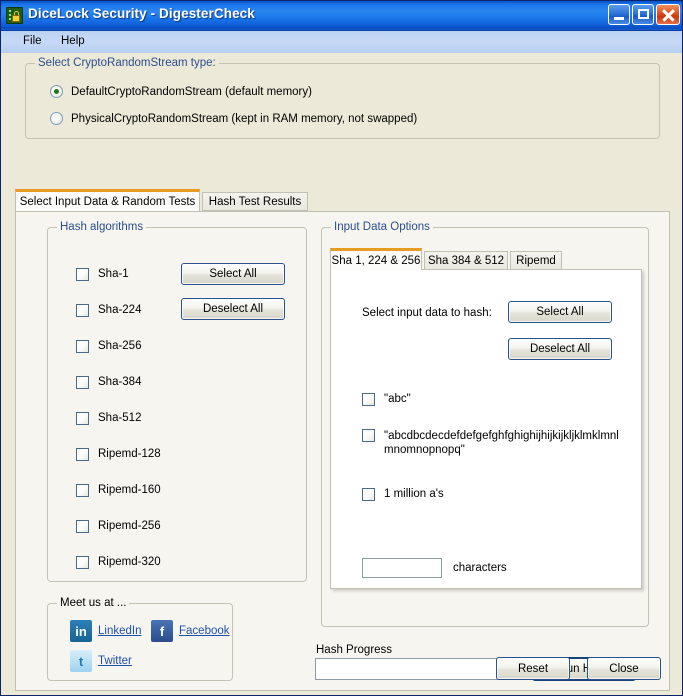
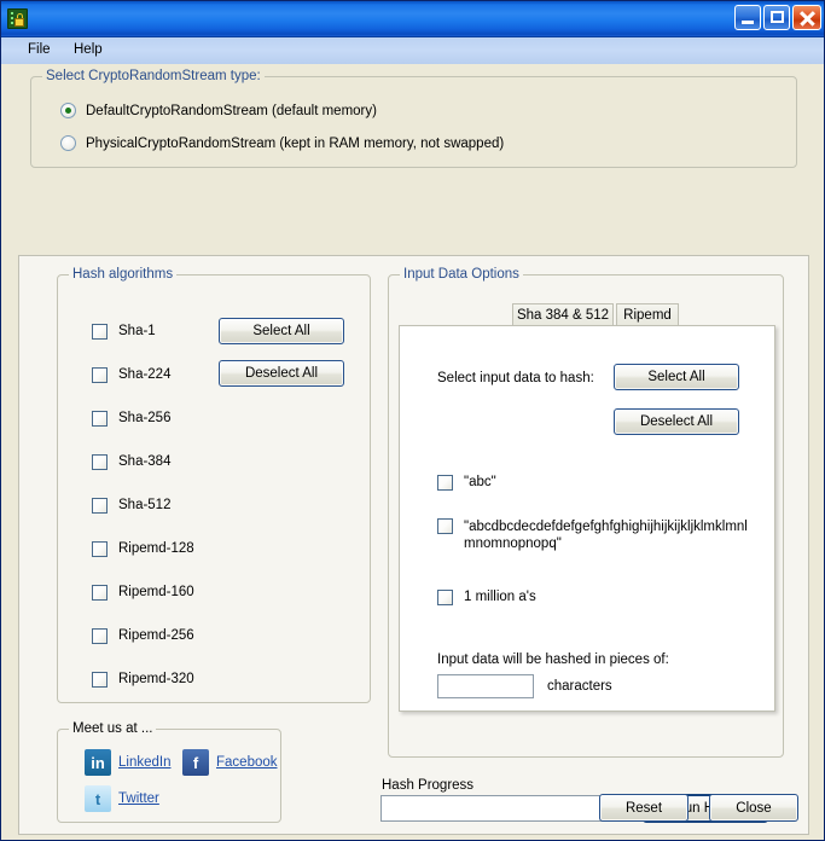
- DiceLock Security - DigesterCheck
  File
  Help
  Select CryptoRandomStream type:
  DefaultCryptoRandomStream (default memory)
  PhysicalCryptoRandomStream (kept in RAM memory, not swapped)
- Select Input Data & Random Tests
- Hash Test Results
  Hash algorithms
  Sha-1
  Sha-224
  Sha-256
  Sha-384
  Sha-512
  Ripemd-128
  Ripemd-160
  Ripemd-256
  Ripemd-320
  Select All
  Deselect All
  Input Data Options
- Sha 1, 224 & 256
  Sha 384 & 512
  Ripemd
  Select input data to hash:
  Select All
  Deselect All
  "abc"
  "abcdbcdecdefdefgefghfghighijhijkijkljklmklmnlmnomnopnopq"
  1 million a's
+ Input data will be hashed in pieces of:
  characters
  Meet us at ...
  in
  LinkedIn
  f
  Facebook
  t
  Twitter
  Hash Progress
  Reset
  Close
